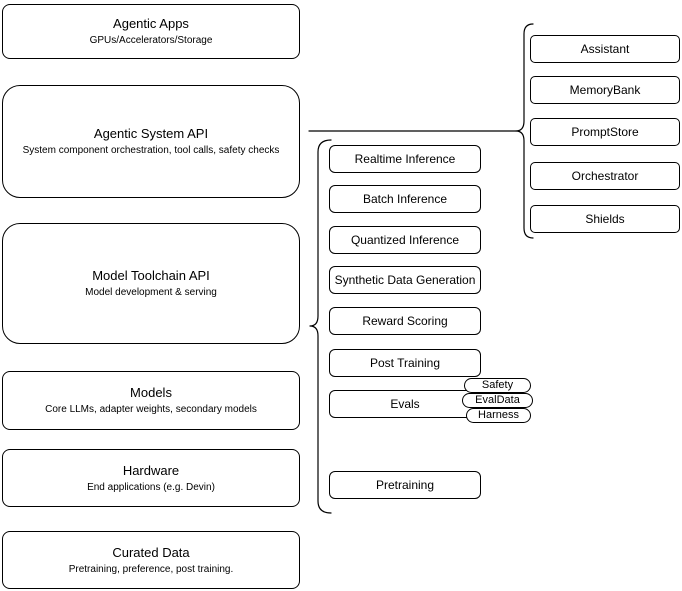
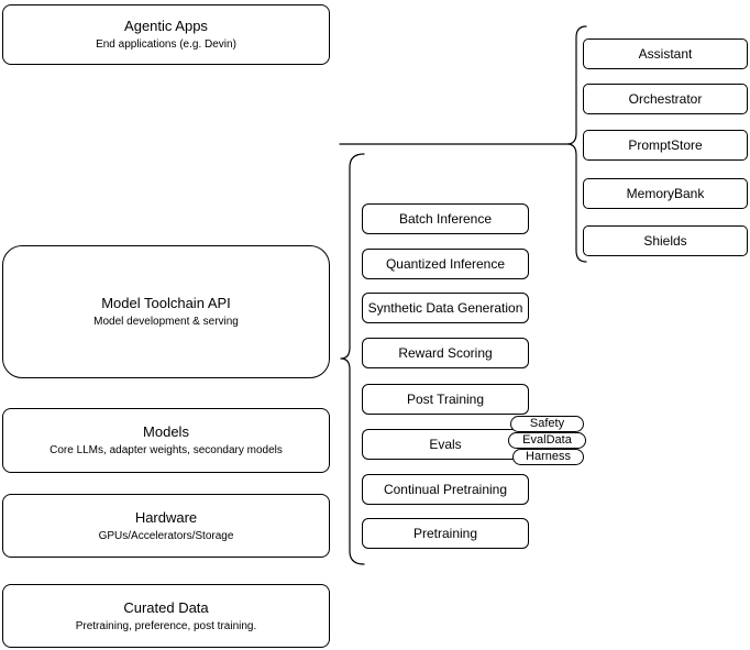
  Agentic Apps
- GPUs/Accelerators/Storage
+ End applications (e.g. Devin)
- Agentic System API
- System component orchestration, tool calls, safety checks
  Model Toolchain API
  Model development & serving
  Models
  Core LLMs, adapter weights, secondary models
  Hardware
- End applications (e.g. Devin)
+ GPUs/Accelerators/Storage
  Curated Data
  Pretraining, preference, post training.
- Realtime Inference
  Batch Inference
  Quantized Inference
  Synthetic Data Generation
  Reward Scoring
  Post Training
  Evals
+ Continual Pretraining
  Pretraining
  Safety
  EvalData
  Harness
  Assistant
- MemoryBank
+ Orchestrator
  PromptStore
- Orchestrator
+ MemoryBank
  Shields
